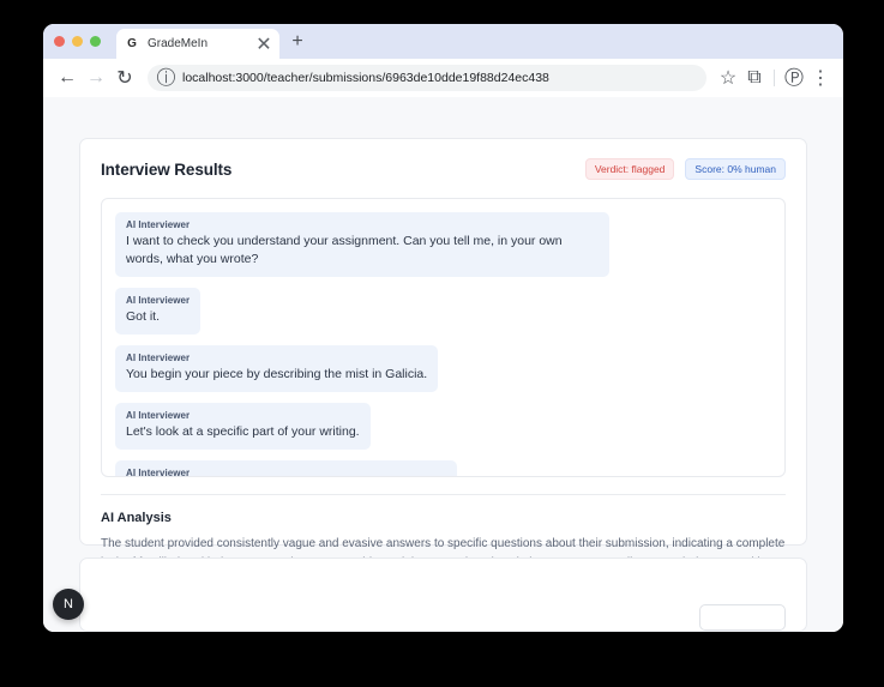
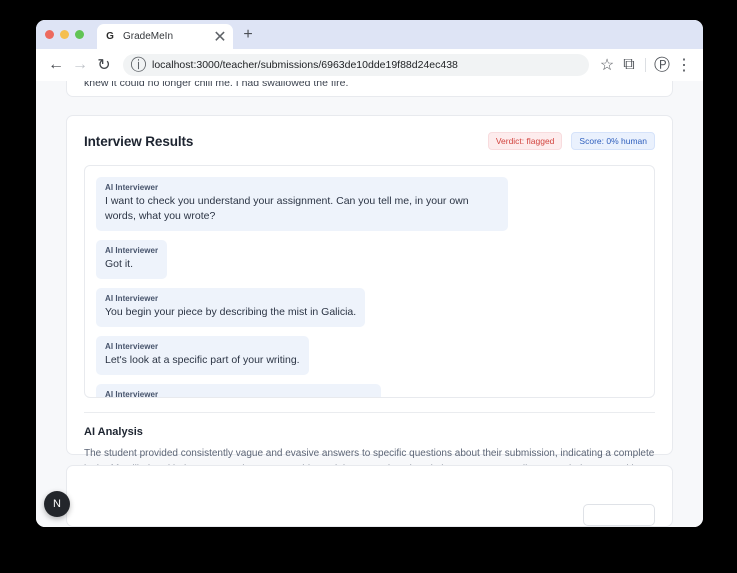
  G
  GradeMeIn
  ✕
  +
  ←
  →
  ↻
  ⓘ
  localhost:3000/teacher/submissions/6963de10dde19f88d24ec438
  ☆
  ⧉
  Ⓟ
  ⋮
+ knew it could no longer chill me. I had swallowed the fire.
  Interview Results
  Verdict: flagged
  Score: 0% human
  AI Interviewer
  I want to check you understand your assignment. Can you tell me, in your own words, what you wrote?
  AI Interviewer
  Got it.
  AI Interviewer
  You begin your piece by describing the mist in Galicia.
  AI Interviewer
  Let's look at a specific part of your writing.
  AI Interviewer
  AI Analysis
  N
